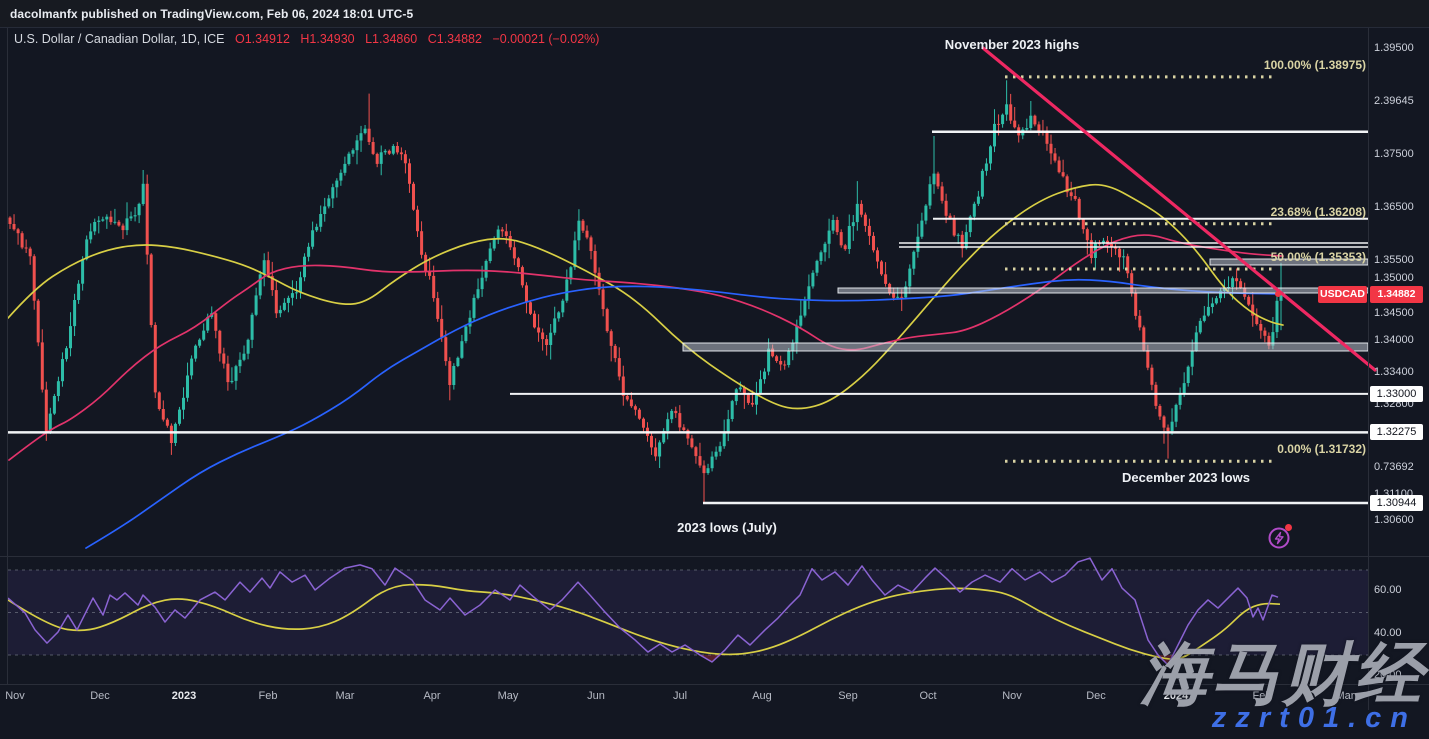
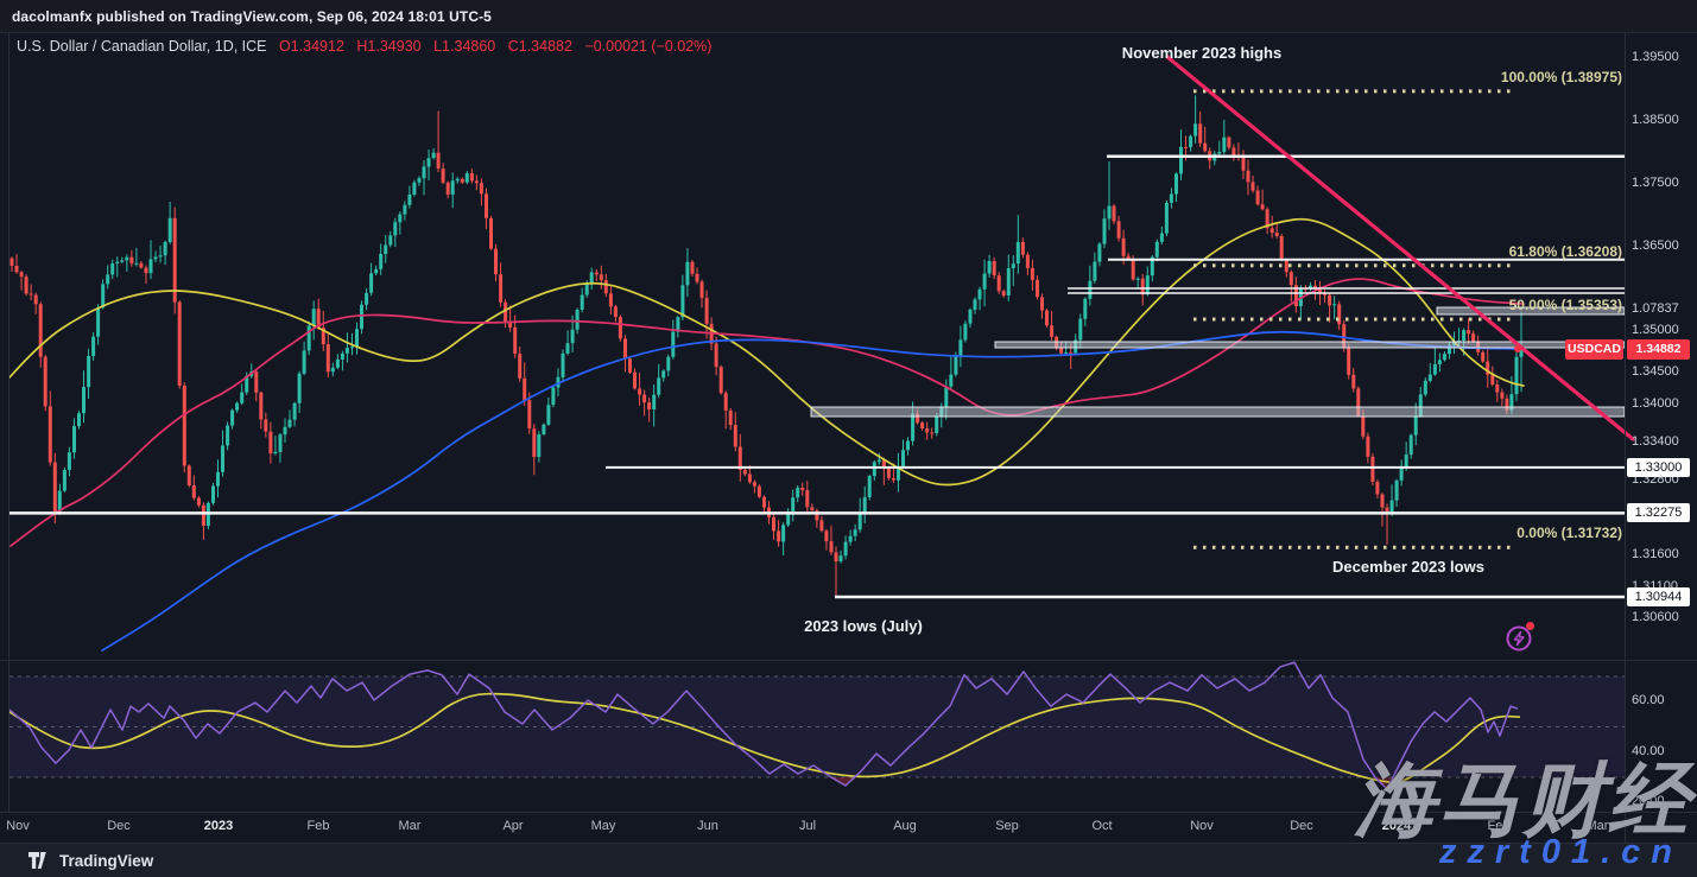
- dacolmanfx published on TradingView.com, Feb 06, 2024 18:01 UTC-5
+ dacolmanfx published on TradingView.com, Sep 06, 2024 18:01 UTC-5
  U.S. Dollar / Canadian Dollar, 1D, ICE O1.34912 H1.34930 L1.34860 C1.34882 −0.00021 (−0.02%)
  1.39500
- 2.39645
+ 1.38500
  1.37500
  1.36500
- 1.35500
+ 1.07837
  1.35000
  1.34500
  1.34000
  1.33400
  1.32800
- 0.73692
+ 1.31600
  1.31100
  1.30600
  60.00
  40.00
  20.00
  1.33000
  1.32275
  1.30944
  USDCAD
  1.34882
  100.00% (1.38975)
- 23.68% (1.36208)
+ 61.80% (1.36208)
  50.00% (1.35353)
  0.00% (1.31732)
  November 2023 highs
  December 2023 lows
  2023 lows (July)
  Nov
  Dec
  2023
  Feb
  Mar
  Apr
  May
  Jun
  Jul
  Aug
  Sep
  Oct
  Nov
  Dec
  2024
  Feb
  Mar
+ TradingView
  海马财经
  zzrt01.cn
